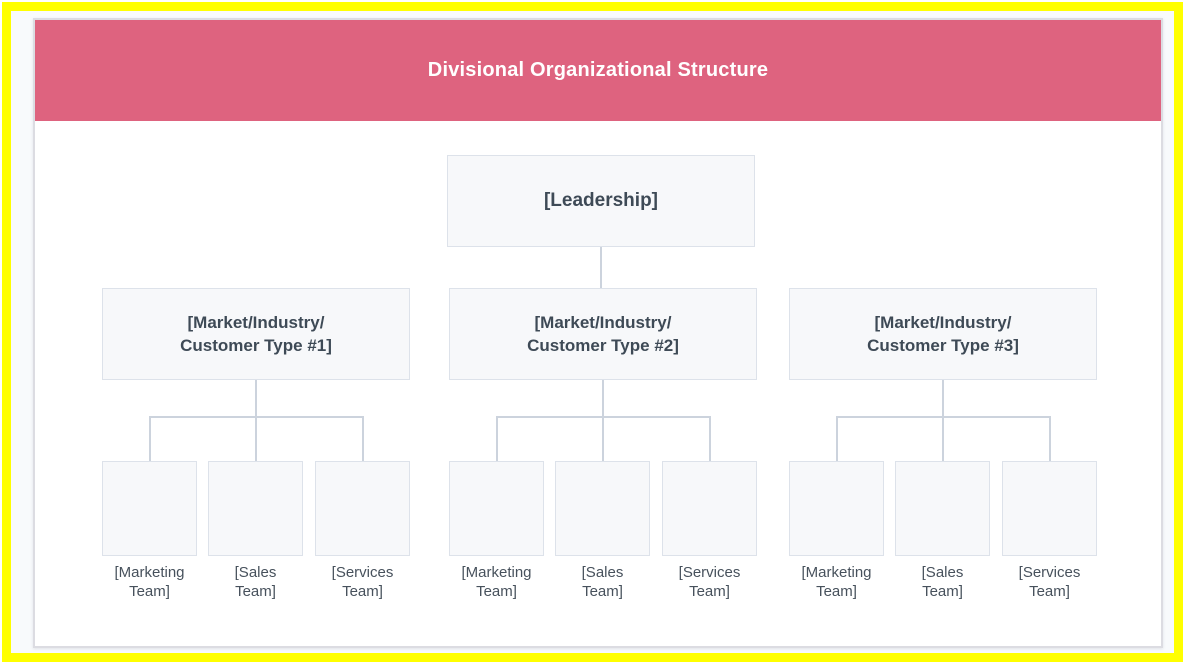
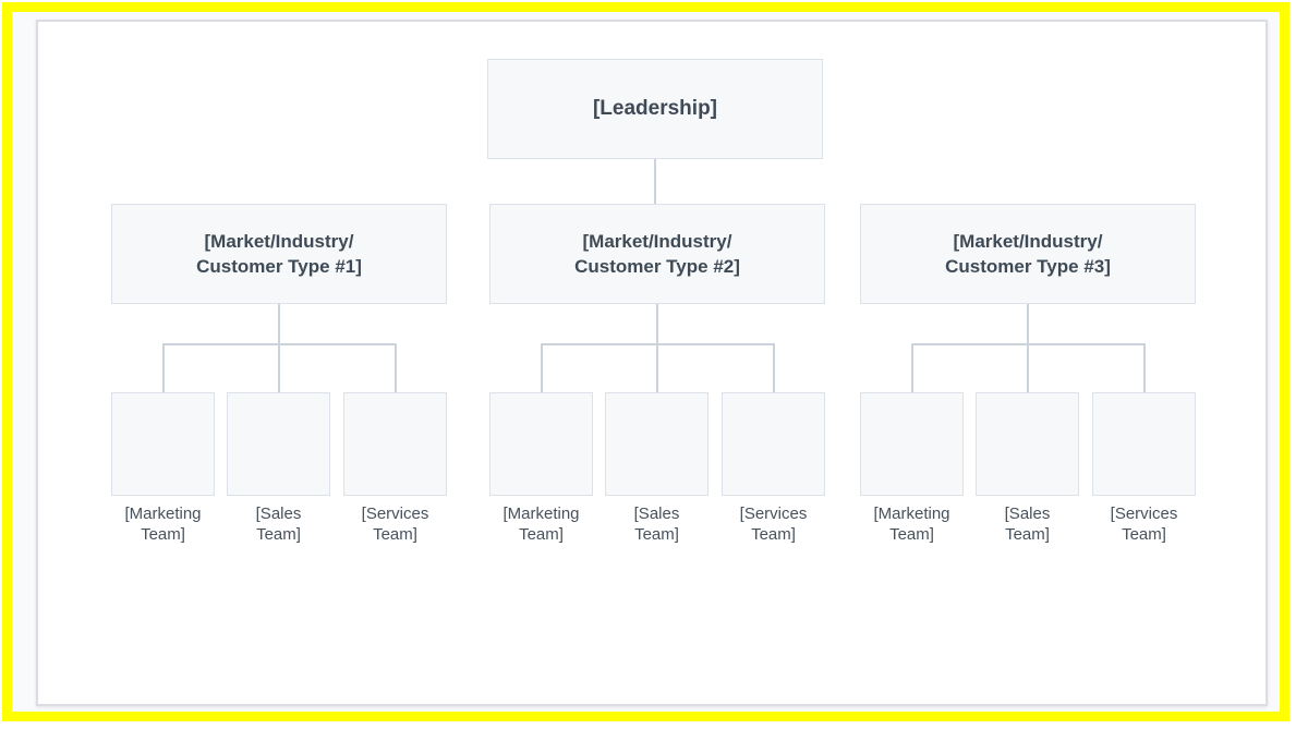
- Divisional Organizational Structure
  [Leadership]
  [Market/Industry/
  Customer Type #1]
  [Marketing
  Team]
  [Sales
  Team]
  [Services
  Team]
  [Market/Industry/
  Customer Type #2]
  [Marketing
  Team]
  [Sales
  Team]
  [Services
  Team]
  [Market/Industry/
  Customer Type #3]
  [Marketing
  Team]
  [Sales
  Team]
  [Services
  Team]
